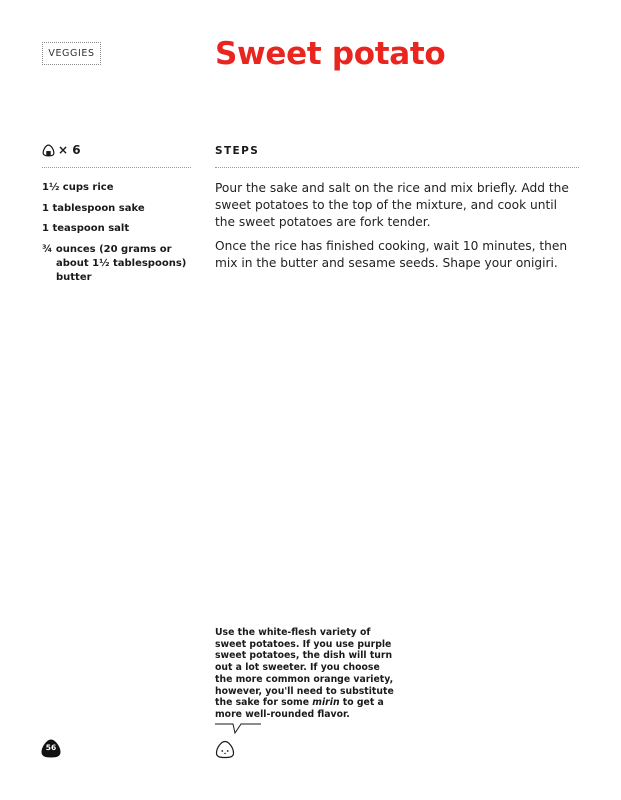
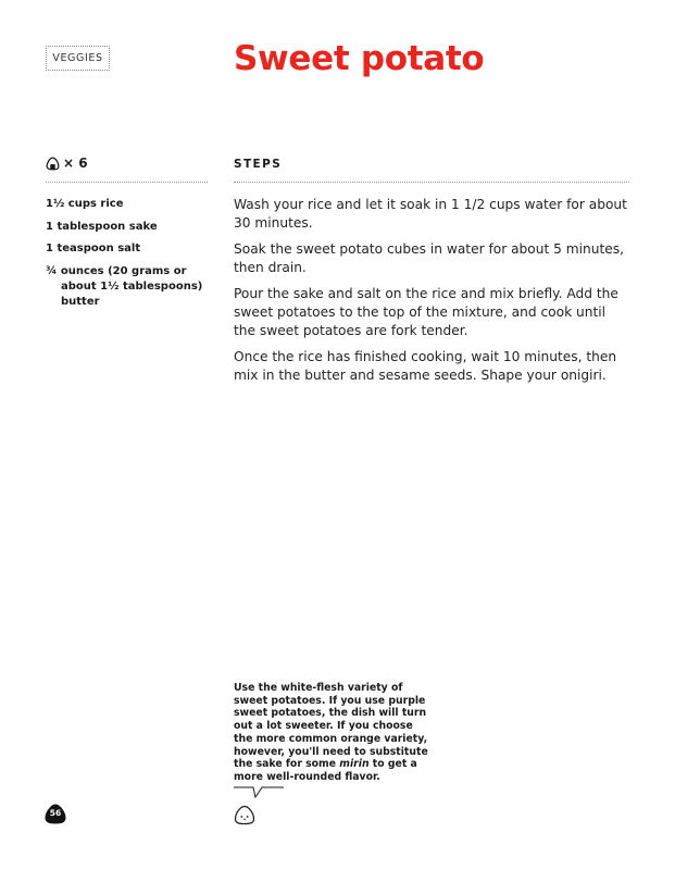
  VEGGIES
  Sweet potato
  × 6
  STEPS
  1½ cups rice
  1 tablespoon sake
  1 teaspoon salt
  ¾ ounces (20 grams or about 1½ tablespoons) butter
+ Wash your rice and let it soak in 1 1/2 cups water for about 30 minutes.
+ Soak the sweet potato cubes in water for about 5 minutes, then drain.
  Pour the sake and salt on the rice and mix briefly. Add the sweet potatoes to the top of the mixture, and cook until the sweet potatoes are fork tender.
  Once the rice has finished cooking, wait 10 minutes, then mix in the butter and sesame seeds. Shape your onigiri.
  Use the white-flesh variety of sweet potatoes. If you use purple sweet potatoes, the dish will turn out a lot sweeter. If you choose the more common orange variety, however, you'll need to substitute the sake for some mirin to get a more well-rounded flavor.
  56
